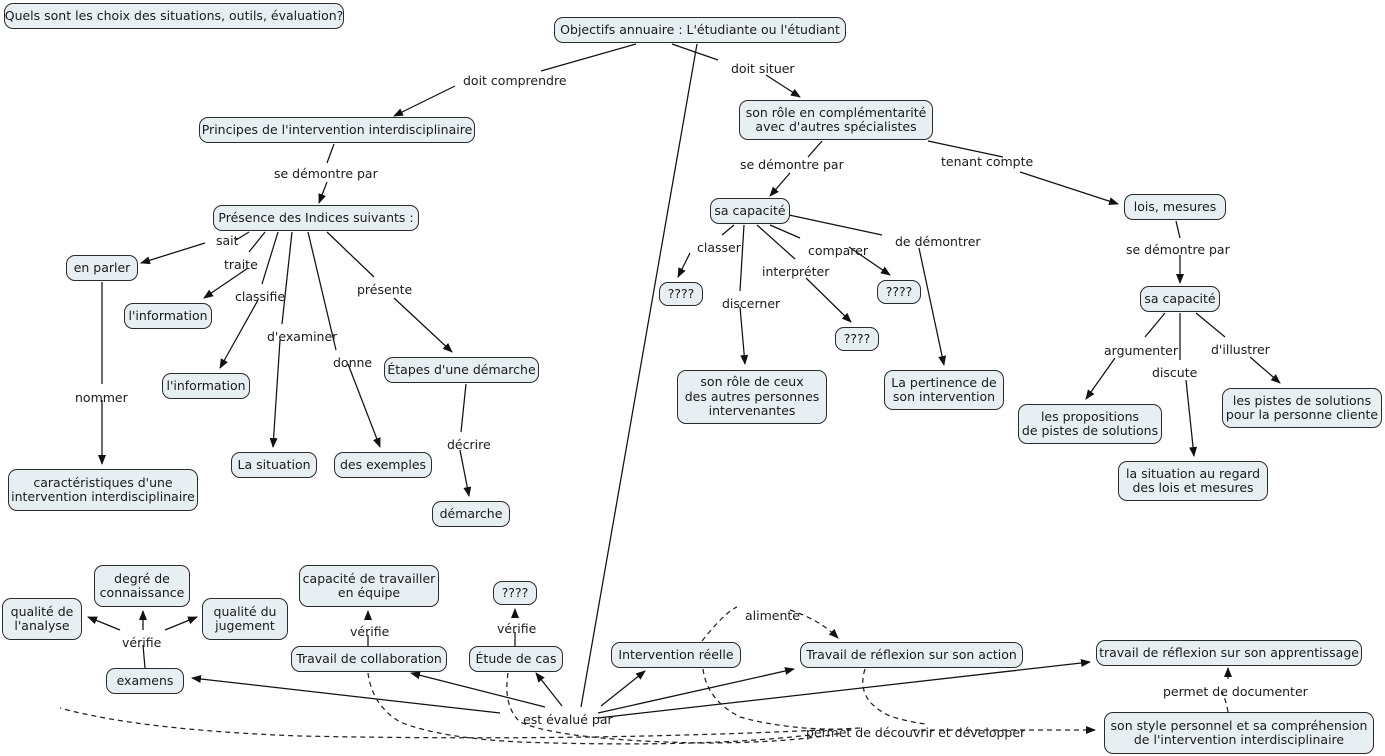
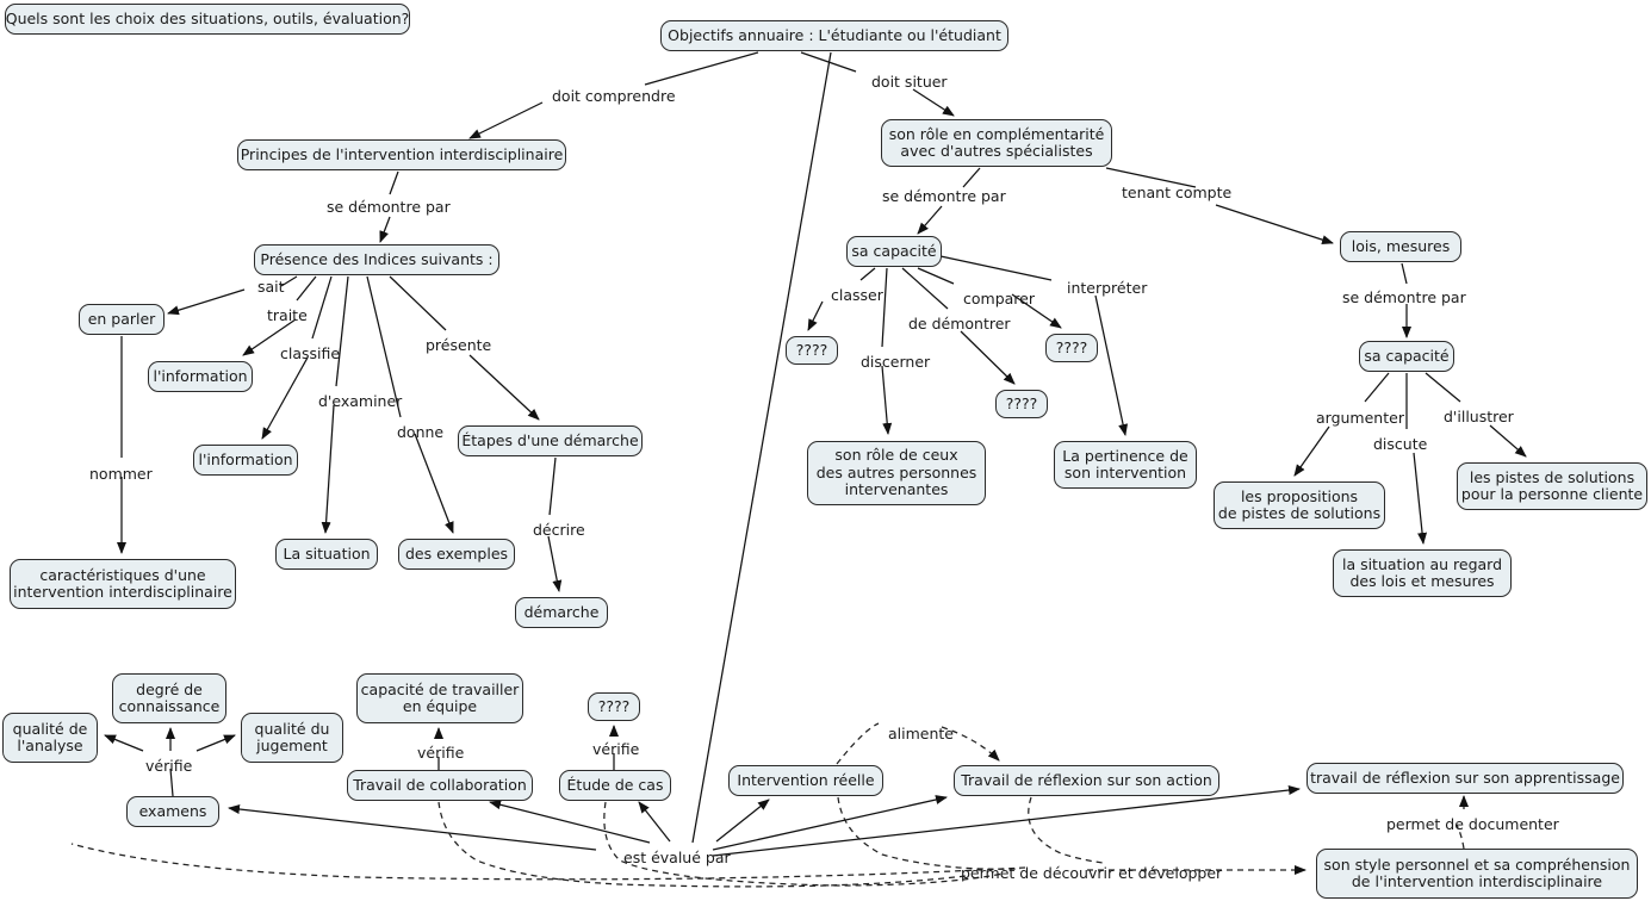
  Quels sont les choix des situations, outils, évaluation?
  Objectifs annuaire : L'étudiante ou l'étudiant
  Principes de l'intervention interdisciplinaire
  son rôle en complémentarité
  avec d'autres spécialistes
  lois, mesures
  Présence des Indices suivants :
  sa capacité
  sa capacité
  en parler
  l'information
  l'information
  ????
  ????
  ????
  Étapes d'une démarche
  son rôle de ceux
  des autres personnes
  intervenantes
  La pertinence de
  son intervention
  les propositions
  de pistes de solutions
  les pistes de solutions
  pour la personne cliente
  la situation au regard
  des lois et mesures
  La situation
  des exemples
  caractéristiques d'une
  intervention interdisciplinaire
  démarche
  degré de
  connaissance
  qualité de
  l'analyse
  qualité du
  jugement
  capacité de travailler
  en équipe
  ????
  Travail de collaboration
  Étude de cas
  examens
  Intervention réelle
  Travail de réflexion sur son action
  travail de réflexion sur son apprentissage
  son style personnel et sa compréhension
  de l'intervention interdisciplinaire
  doit comprendre
  doit situer
  se démontre par
  se démontre par
  tenant compte
  se démontre par
  sait
  traite
  classifie
  d'examiner
  donne
  présente
  nommer
  décrire
  classer
  discerner
- interpréter
+ de démontrer
  comparer
- de démontrer
+ interpréter
  argumenter
  discute
  d'illustrer
  vérifie
  vérifie
  vérifie
  est évalué par
  alimente
  permet de documenter
  permet de découvrir et développer
